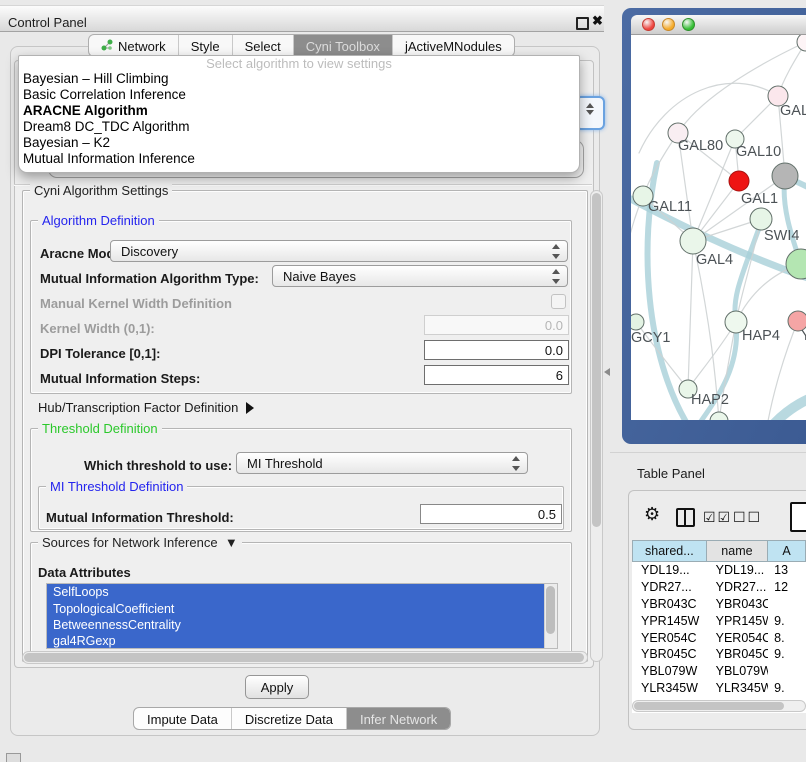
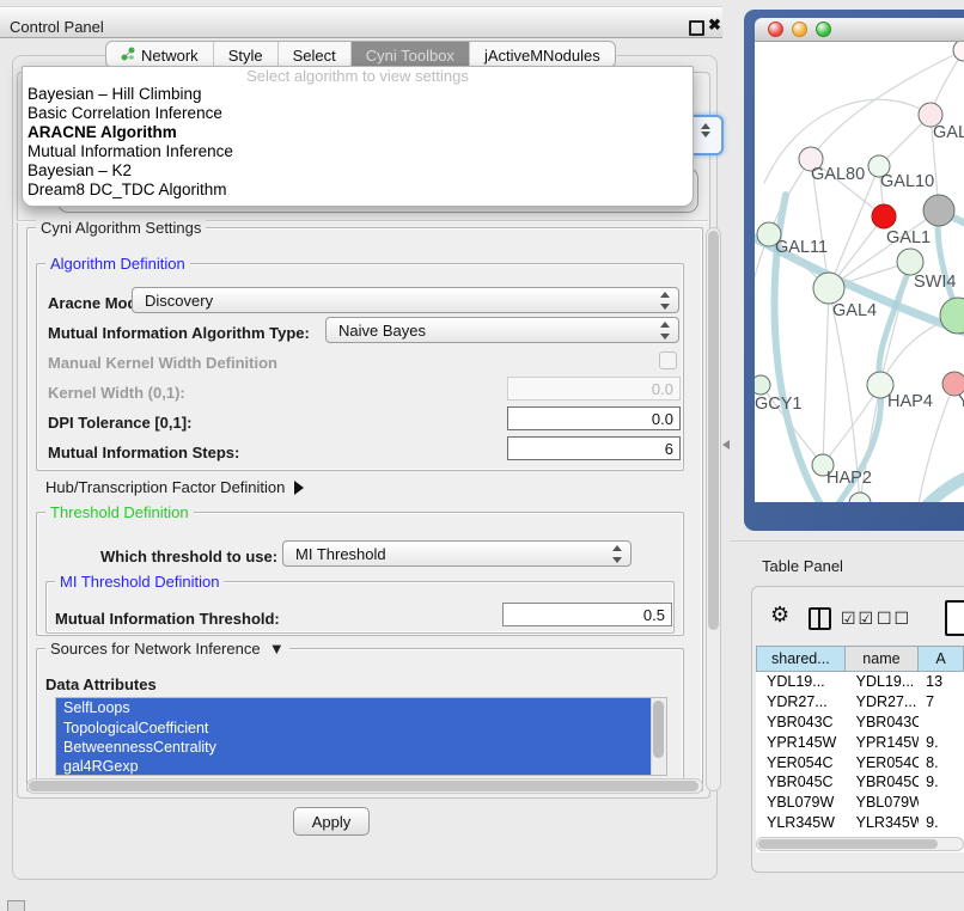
  Control Panel
  ✖
  Network
  Style
  Select
  Cyni Toolbox
  jActiveMNodules
  Cyni Algorithm Settings
  Algorithm Definition
  Aracne Mo
  Discovery
  Mutual Information Algorithm Type:
  Naive Bayes
  Manual Kernel Width Definition
  Kernel Width (0,1):
  0.0
  DPI Tolerance [0,1]:
  0.0
  Mutual Information Steps:
  6
  Hub/Transcription Factor Definition
  Threshold Definition
  Which threshold to use:
  MI Threshold
  MI Threshold Definition
  Mutual Information Threshold:
  0.5
  Sources for Network Inference ▼
  Data Attributes
  SelfLoops
  TopologicalCoefficient
  BetweennessCentrality
  gal4RGexp
  Apply
- Impute Data
- Discretize Data
- Infer Network
  Select algorithm to view settings
  Bayesian – Hill Climbing
  Basic Correlation Inference
  ARACNE Algorithm
- Dream8 DC_TDC Algorithm
+ Mutual Information Inference
  Bayesian – K2
- Mutual Information Inference
+ Dream8 DC_TDC Algorithm
  GAL
  GAL80
  GAL10
  GAL1
  GAL11
  GAL4
  SWI4
  GCY1
  HAP4
  HAP2
  Table Panel
  ⚙
  ☑☑
  ☐☐
  shared...
  name
  A
  YDL19...
  YDL19...
  13
  YDR27...
  YDR27...
- 12
+ 7
  YBR043C
  YBR043C
  YPR145W
  YPR145W
  9.
  YER054C
  YER054C
  8.
  YBR045C
  YBR045C
  9.
  YBL079W
  YBL079W
  YLR345W
  YLR345W
  9.
